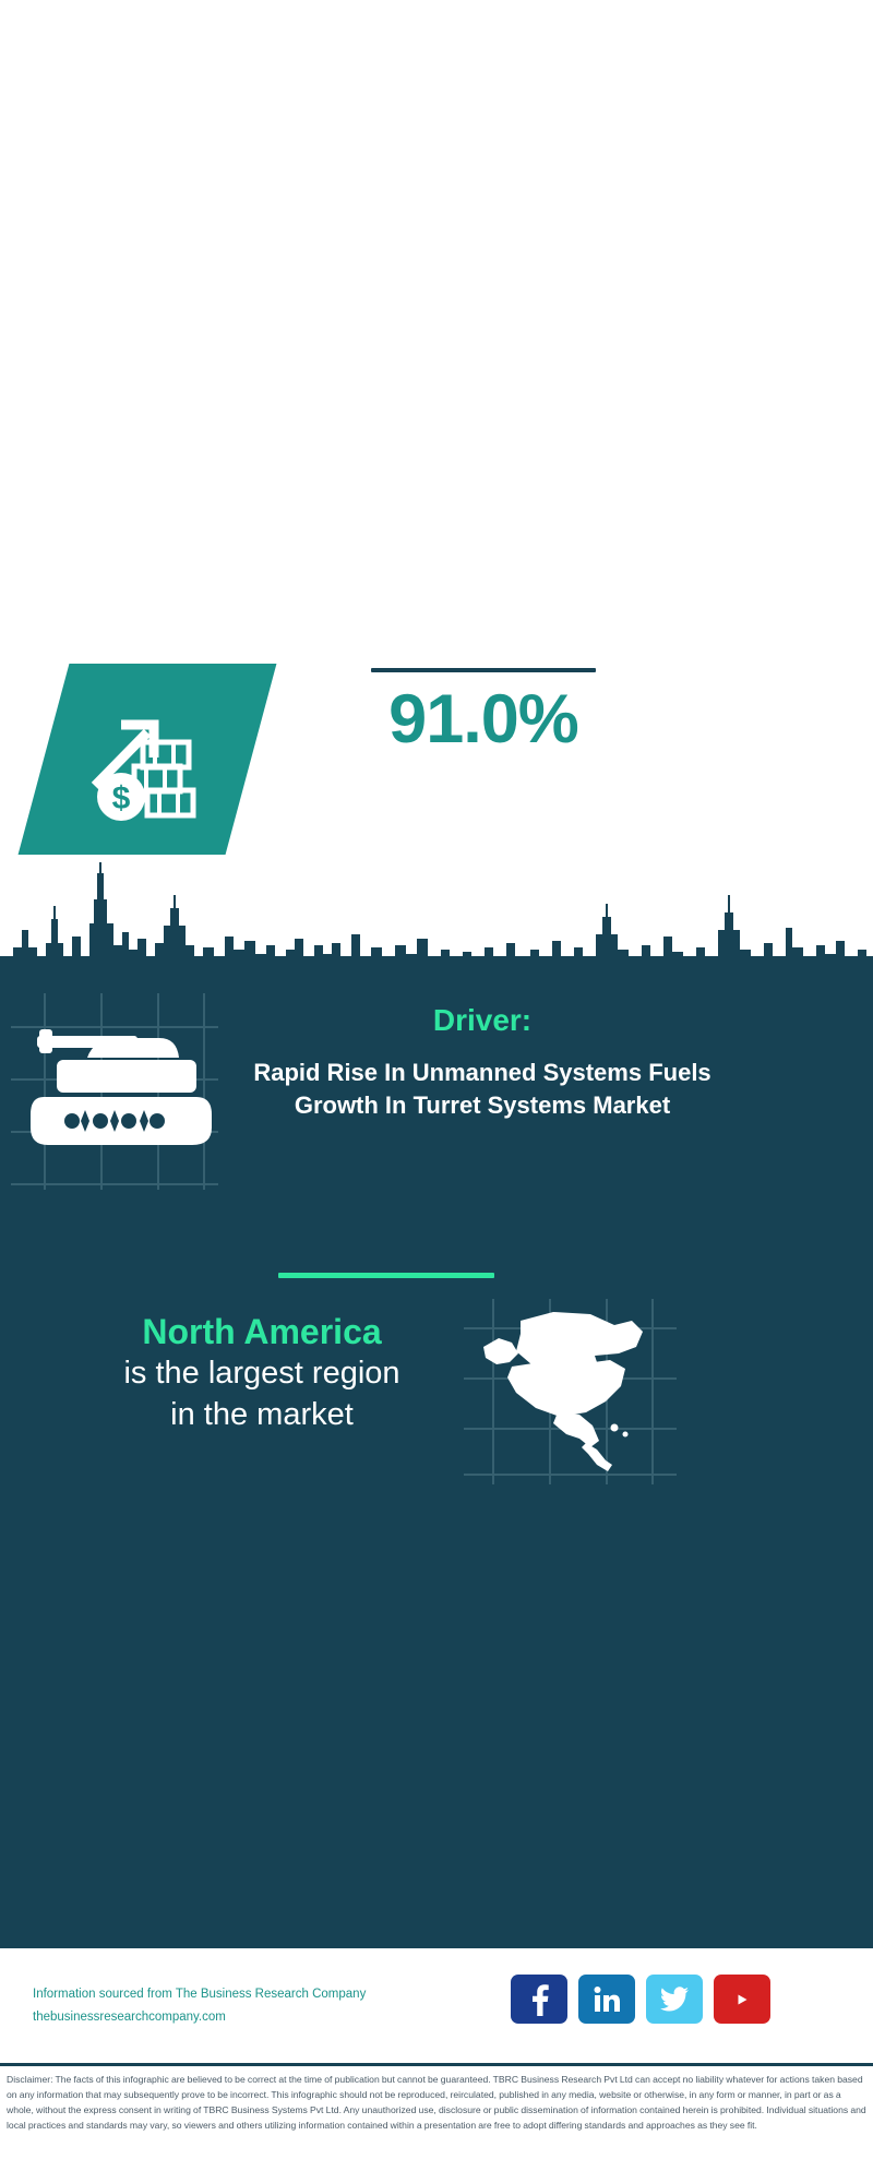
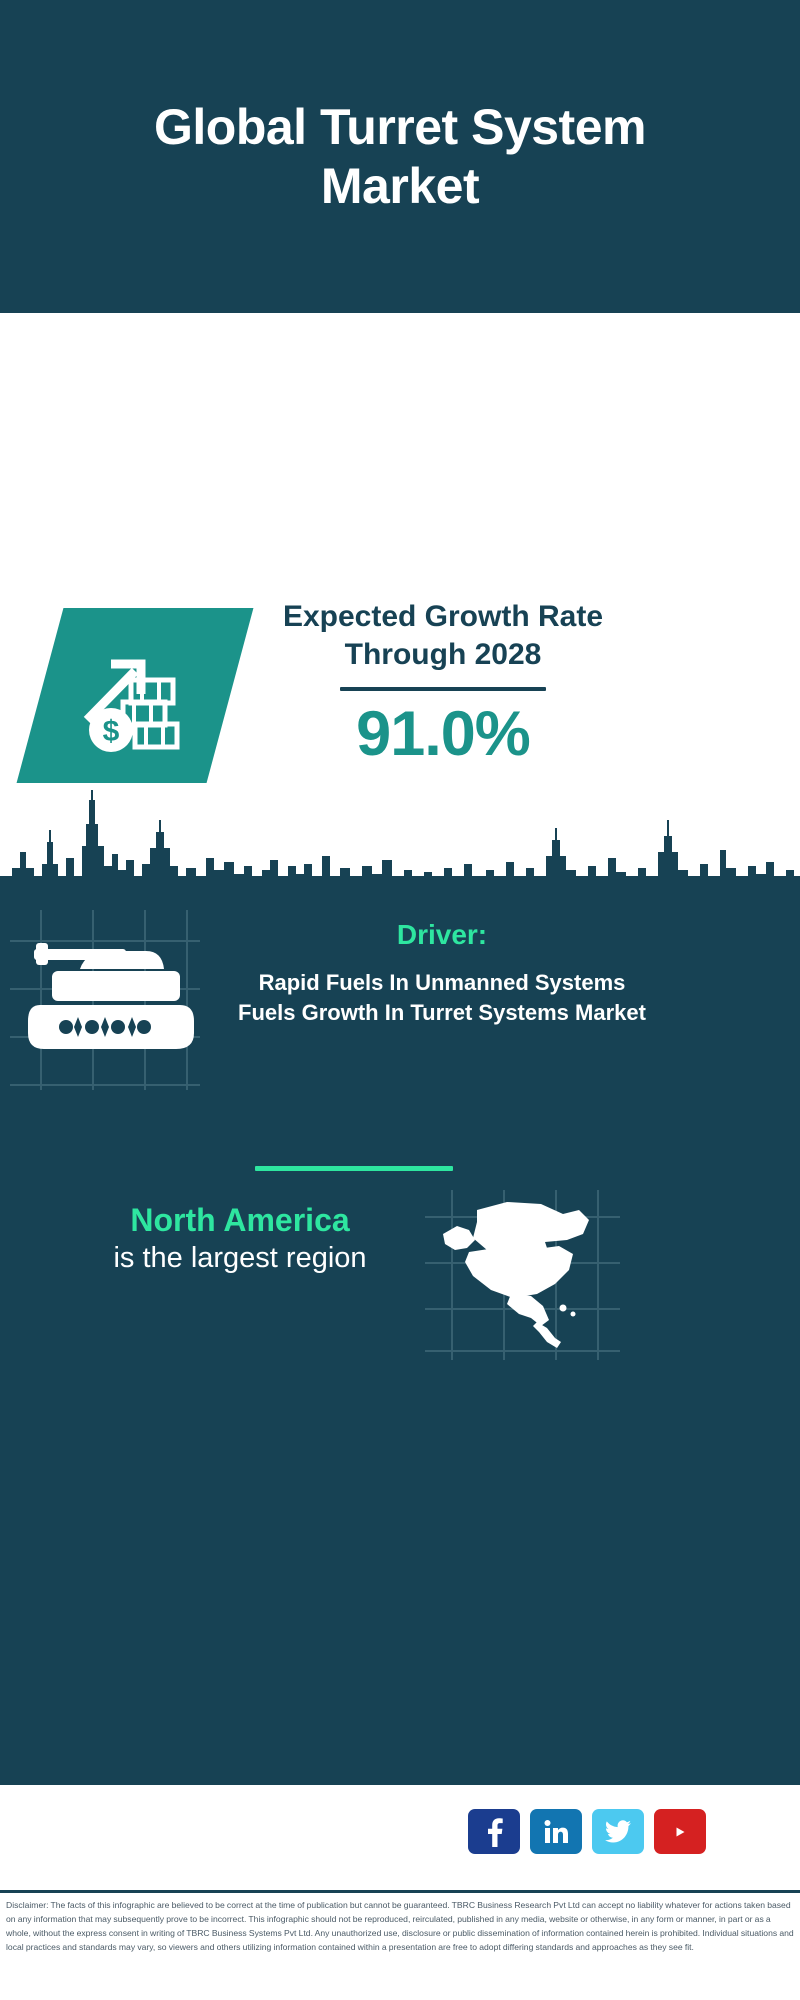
+ Global Turret System Market
+ Expected Growth Rate Through 2028
  91.0%
  Driver:
- Rapid Rise In Unmanned Systems Fuels Growth In Turret Systems Market
+ Rapid Fuels In Unmanned Systems Fuels Growth In Turret Systems Market
  North America
  is the largest region
- in the market
- Information sourced from The Business Research Company
- thebusinessresearchcompany.com
  Disclaimer: The facts of this infographic are believed to be correct at the time of publication but cannot be guaranteed. TBRC Business Research Pvt Ltd can accept no liability whatever for actions taken based on any information that may subsequently prove to be incorrect. This infographic should not be reproduced, reirculated, published in any media, website or otherwise, in any form or manner, in part or as a whole, without the express consent in writing of TBRC Business Systems Pvt Ltd. Any unauthorized use, disclosure or public dissemination of information contained herein is prohibited. Individual situations and local practices and standards may vary, so viewers and others utilizing information contained within a presentation are free to adopt differing standards and approaches as they see fit.
